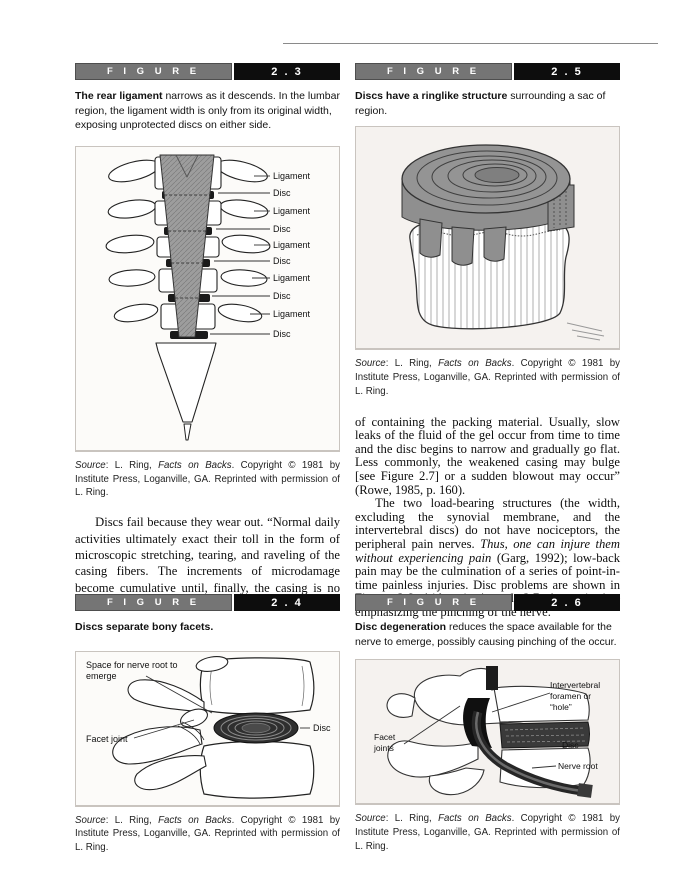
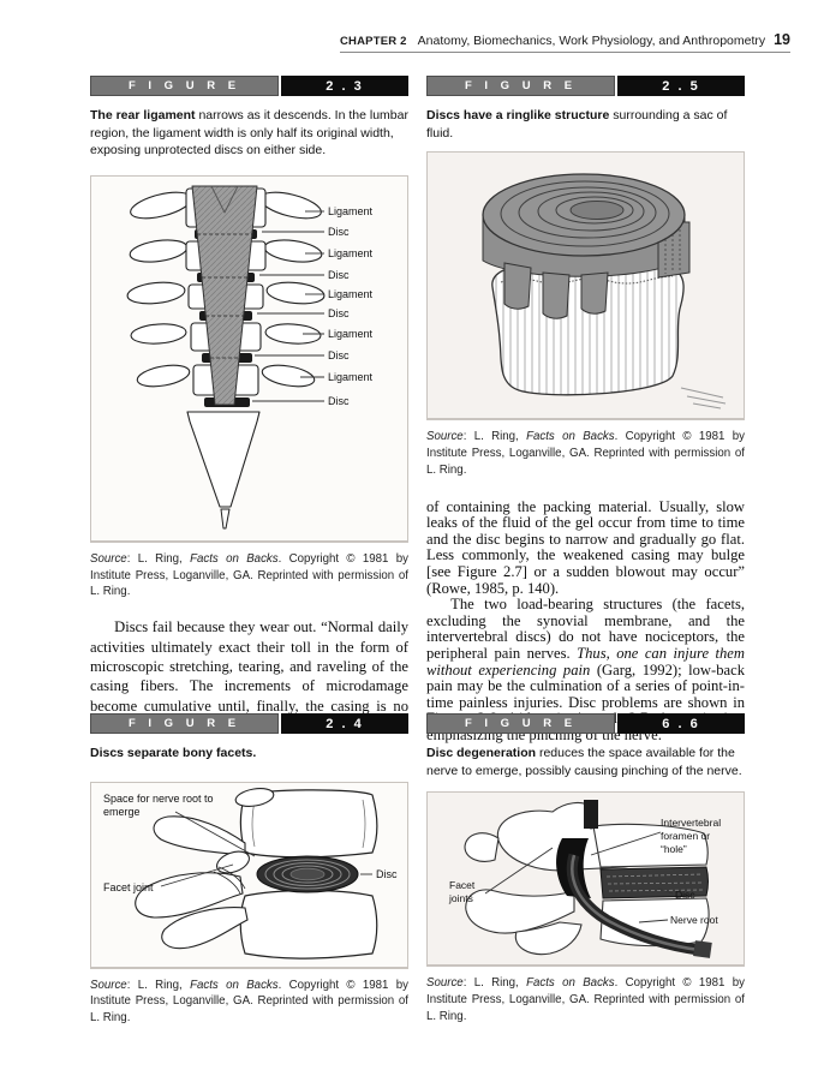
+ CHAPTER 2
+ Anatomy, Biomechanics, Work Physiology, and Anthropometry
+ 19
  F I G U R E
  2 . 3
- The rear ligament narrows as it descends. In the lumbar region, the ligament width is only from its original width, exposing unprotected discs on either side.
+ The rear ligament narrows as it descends. In the lumbar region, the ligament width is only half its original width, exposing unprotected discs on either side.
  Ligament
  Disc
  Ligament
  Disc
  Ligament
  Disc
  Ligament
  Disc
  Ligament
  Disc
  Source: L. Ring, Facts on Backs. Copyright © 1981 by Institute Press, Loganville, GA. Reprinted with permission of L. Ring.
  Discs fail because they wear out. “Normal daily activities ultimately exact their toll in the form of microscopic stretching, tearing, and raveling of the casing fibers. The increments of microdamage become cumulative until, finally, the casing is no
  F I G U R E
  2 . 5
- Discs have a ringlike structure surrounding a sac of region.
+ Discs have a ringlike structure surrounding a sac of fluid.
  Source: L. Ring, Facts on Backs. Copyright © 1981 by Institute Press, Loganville, GA. Reprinted with permission of L. Ring.
- of containing the packing material. Usually, slow leaks of the fluid of the gel occur from time to time and the disc begins to narrow and gradually go flat. Less commonly, the weakened casing may bulge [see Figure 2.7] or a sudden blowout may occur” (Rowe, 1985, p. 160).
+ of containing the packing material. Usually, slow leaks of the fluid of the gel occur from time to time and the disc begins to narrow and gradually go flat. Less commonly, the weakened casing may bulge [see Figure 2.7] or a sudden blowout may occur” (Rowe, 1985, p. 140).
- The two load-bearing structures (the width, excluding the synovial membrane, and the intervertebral discs) do not have nociceptors, the peripheral pain nerves. Thus, one can injure them without experiencing pain (Garg, 1992); low-back pain may be the culmination of a series of point-in-time painless injuries. Disc problems are shown inemphasizing the pinching of the nerve.
+ The two load-bearing structures (the facets, excluding the synovial membrane, and the intervertebral discs) do not have nociceptors, the peripheral pain nerves. Thus, one can injure them without experiencing pain (Garg, 1992); low-back pain may be the culmination of a series of point-in-time painless injuries. Disc problems are shown inemphasizing the pinching of the nerve.
  F I G U R E
  2 . 4
  Discs separate bony facets.
  Space for nerve root to emerge
  Facet joint
  Disc
  Source: L. Ring, Facts on Backs. Copyright © 1981 by Institute Press, Loganville, GA. Reprinted with permission of L. Ring.
  F I G U R E
- 2 . 6
+ 6 . 6
- Disc degeneration reduces the space available for the nerve to emerge, possibly causing pinching of the occur.
+ Disc degeneration reduces the space available for the nerve to emerge, possibly causing pinching of the nerve.
  Intervertebral foramen or “hole”
  Disc
  Nerve root
  Facet joints
  Source: L. Ring, Facts on Backs. Copyright © 1981 by Institute Press, Loganville, GA. Reprinted with permission of L. Ring.
